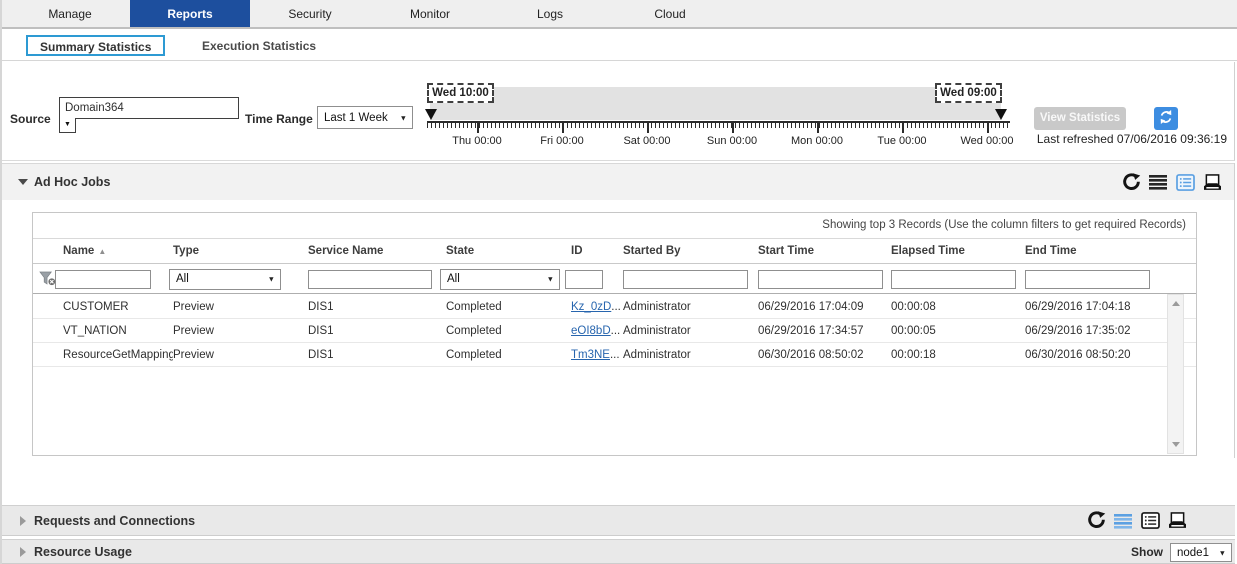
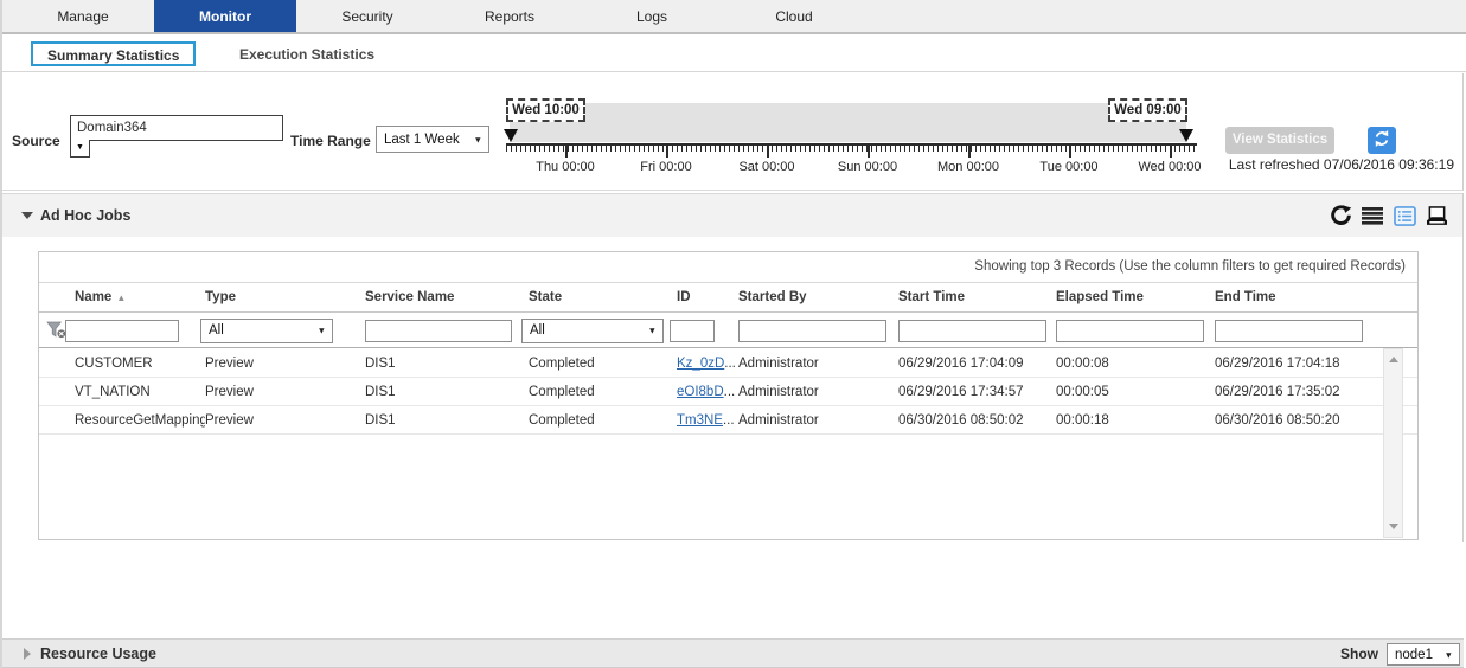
  Manage
- Reports
+ Monitor
  Security
- Monitor
+ Reports
  Logs
  Cloud
  Summary Statistics
  Execution Statistics
  Source
  Domain364
  Time Range
  Last 1 Week
  ▼
  Wed 10:00
  Wed 09:00
  Thu 00:00
  Fri 00:00
  Sat 00:00
  Sun 00:00
  Mon 00:00
  Tue 00:00
  Wed 00:00
  View Statistics
  Last refreshed 07/06/2016 09:36:19
  Ad Hoc Jobs
  Showing top 3 Records (Use the column filters to get required Records)
  Name ▲
  Type
  Service Name
  State
  ID
  Started By
  Start Time
  Elapsed Time
  End Time
  All
  ▼
  All
  ▼
  CUSTOMER
  Preview
  DIS1
  Completed
  Kz_0zD...
  Administrator
  06/29/2016 17:04:09
  00:00:08
  06/29/2016 17:04:18
  VT_NATION
  Preview
  DIS1
  Completed
  eOI8bD...
  Administrator
  06/29/2016 17:34:57
  00:00:05
  06/29/2016 17:35:02
  ResourceGetMapping
  Preview
  DIS1
  Completed
  Tm3NE...
  Administrator
  06/30/2016 08:50:02
  00:00:18
  06/30/2016 08:50:20
- Requests and Connections
  Resource Usage
  Show
  node1
  ▼
